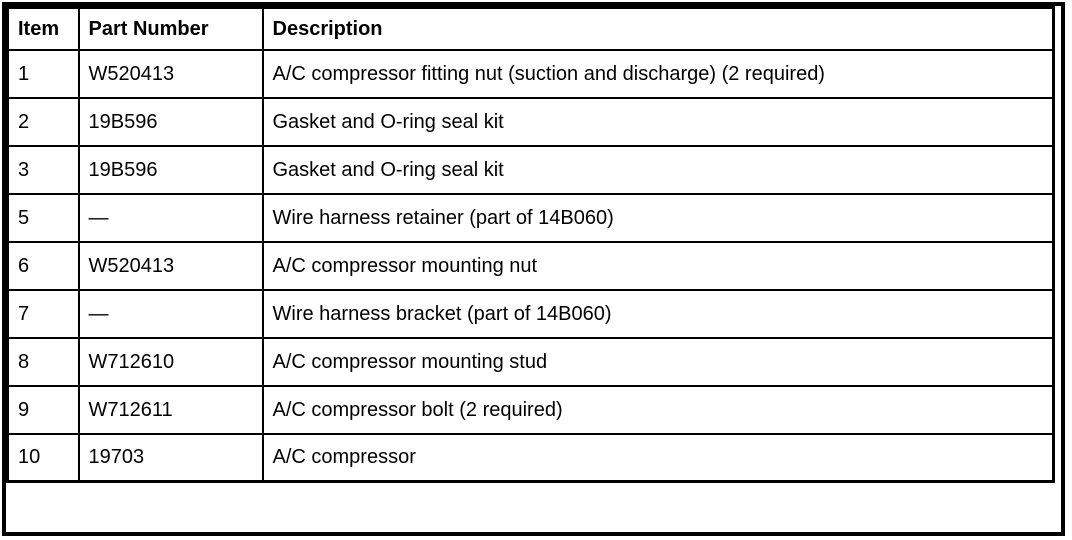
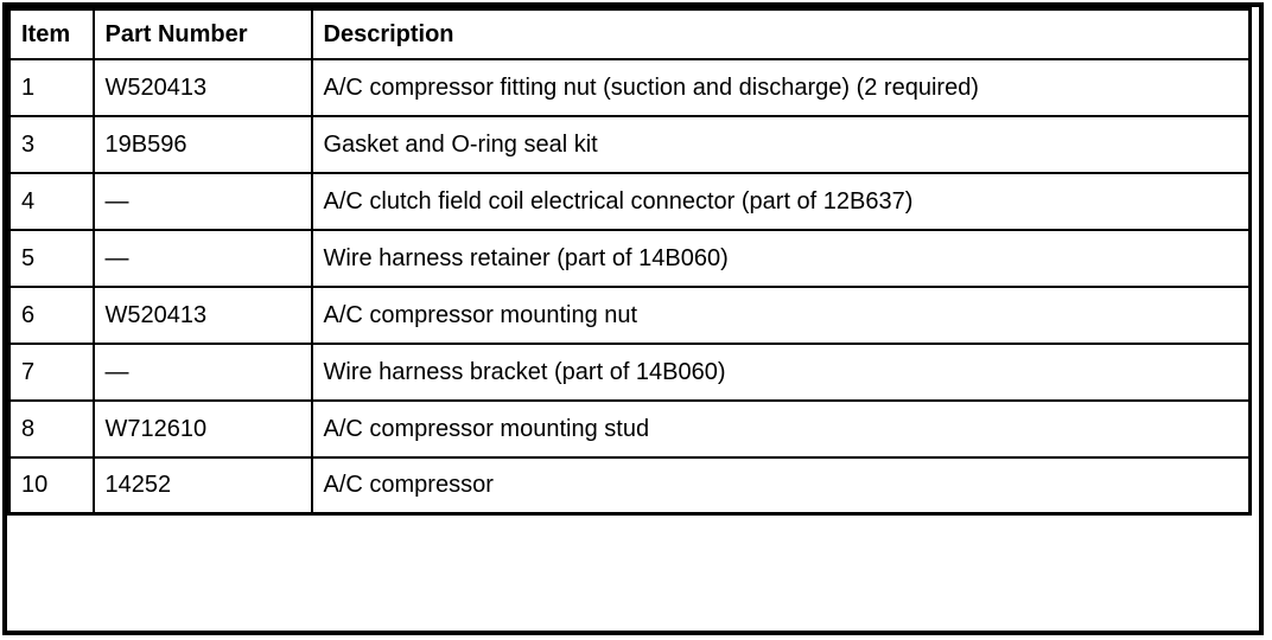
  Item	Part Number	Description
  1	W520413	A/C compressor fitting nut (suction and discharge) (2 required)
- 2	19B596	Gasket and O-ring seal kit
  3	19B596	Gasket and O-ring seal kit
+ 4	—	A/C clutch field coil electrical connector (part of 12B637)
  5	—	Wire harness retainer (part of 14B060)
  6	W520413	A/C compressor mounting nut
  7	—	Wire harness bracket (part of 14B060)
  8	W712610	A/C compressor mounting stud
- 9	W712611	A/C compressor bolt (2 required)
- 10	19703	A/C compressor
+ 10	14252	A/C compressor
